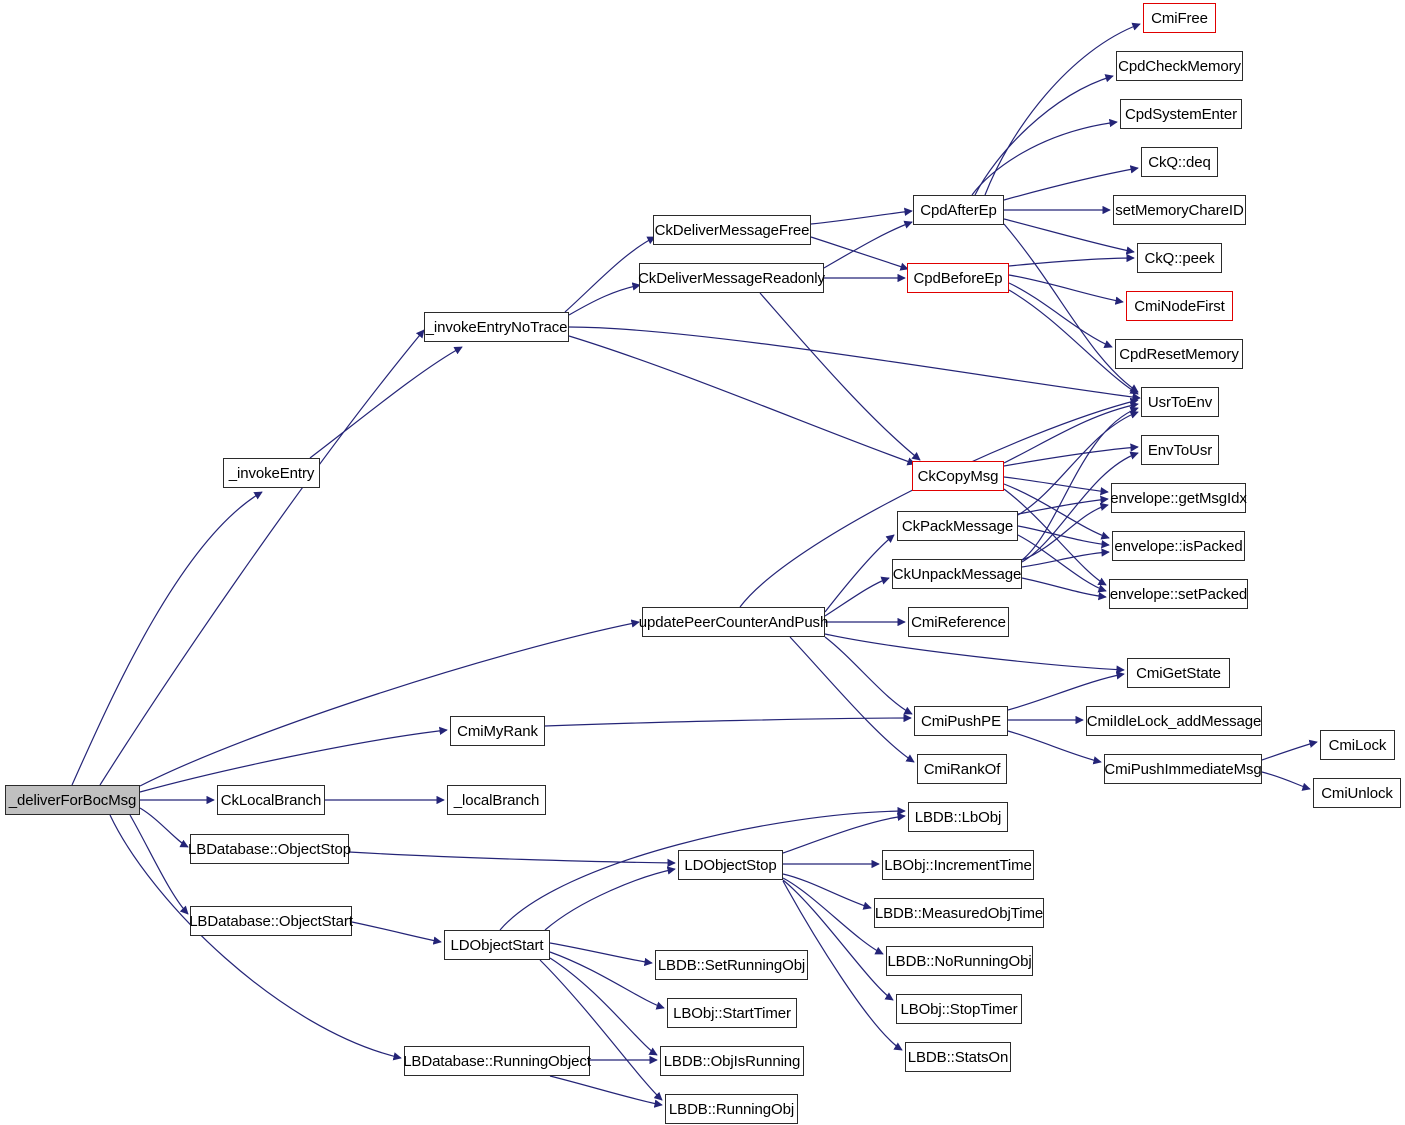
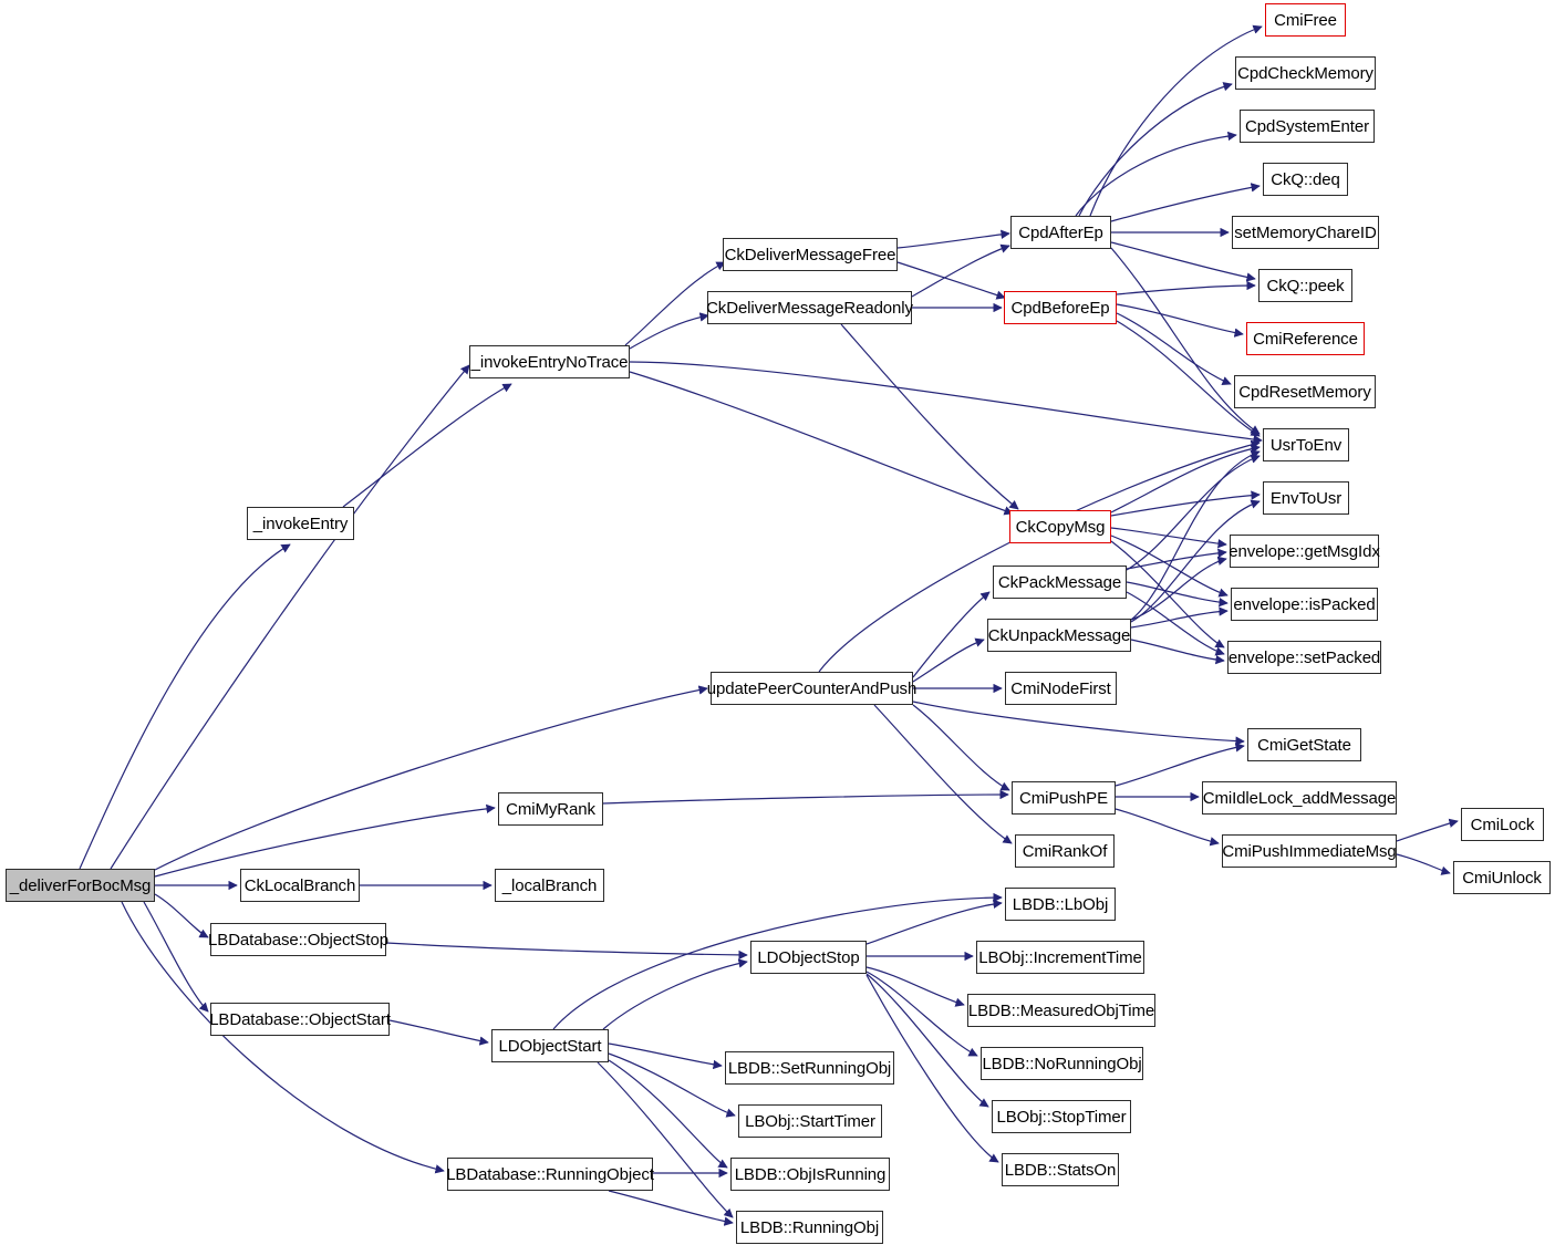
  _deliverForBocMsg
  _invokeEntry
  _invokeEntryNoTrace
  CkDeliverMessageFree
  CkDeliverMessageReadonly
  CpdAfterEp
  CpdBeforeEp
  CmiFree
  CpdCheckMemory
  CpdSystemEnter
  CkQ::deq
  setMemoryChareID
  CkQ::peek
- CmiNodeFirst
+ CmiReference
  CpdResetMemory
  UsrToEnv
  EnvToUsr
  envelope::getMsgIdx
  envelope::isPacked
  envelope::setPacked
  CkCopyMsg
  CkPackMessage
  CkUnpackMessage
- CmiReference
+ CmiNodeFirst
  updatePeerCounterAndPush
  CmiGetState
  CmiMyRank
  CmiPushPE
  CmiIdleLock_addMessage
  CmiRankOf
  CmiPushImmediateMsg
  CmiLock
  CmiUnlock
  CkLocalBranch
  _localBranch
  LBDatabase::ObjectStop
  LBDB::LbObj
  LDObjectStop
  LBObj::IncrementTime
  LBDatabase::ObjectStart
  LBDB::MeasuredObjTime
  LDObjectStart
  LBDB::NoRunningObj
  LBDB::SetRunningObj
  LBObj::StopTimer
  LBObj::StartTimer
  LBDB::StatsOn
  LBDatabase::RunningObject
  LBDB::ObjIsRunning
  LBDB::RunningObj
